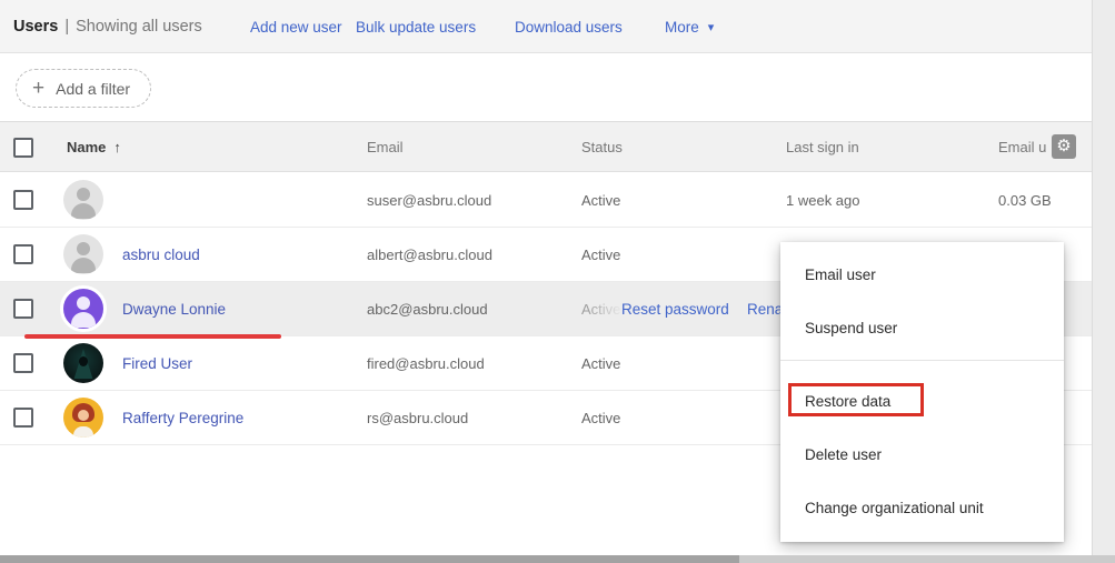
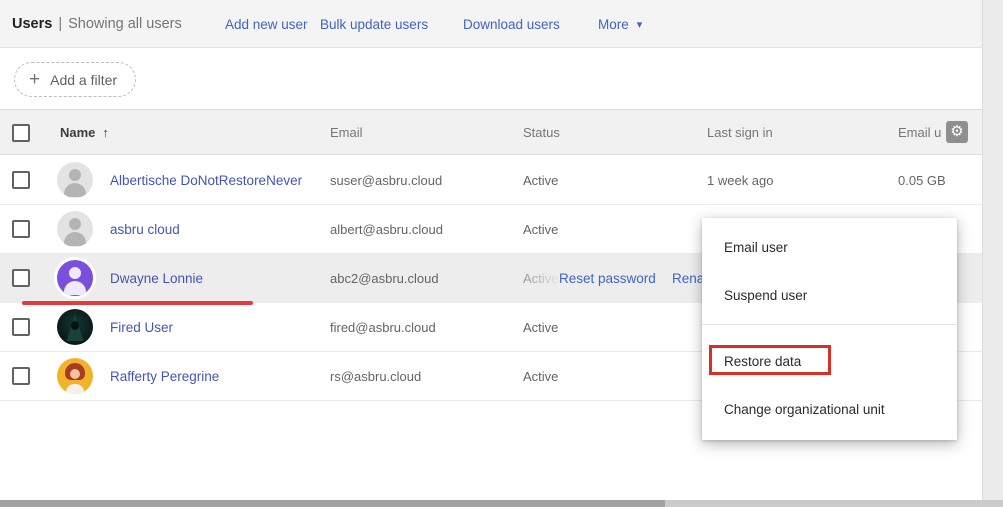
  Users
  |
  Showing all users
  Add new user
  Bulk update users
  Download users
  More
  ▾
  +
  Add a filter
  Name
  ↑
  Email
  Status
  Last sign in
  Email u
  ⚙
+ Albertische DoNotRestoreNever
  suser@asbru.cloud
  Active
  1 week ago
- 0.03 GB
+ 0.05 GB
  asbru cloud
  albert@asbru.cloud
  Active
  Dwayne Lonnie
  abc2@asbru.cloud
  Active
  Reset password
  Fired User
  fired@asbru.cloud
  Active
  Rafferty Peregrine
  rs@asbru.cloud
  Active
  Email user
  Suspend user
  Restore data
- Delete user
  Change organizational unit
